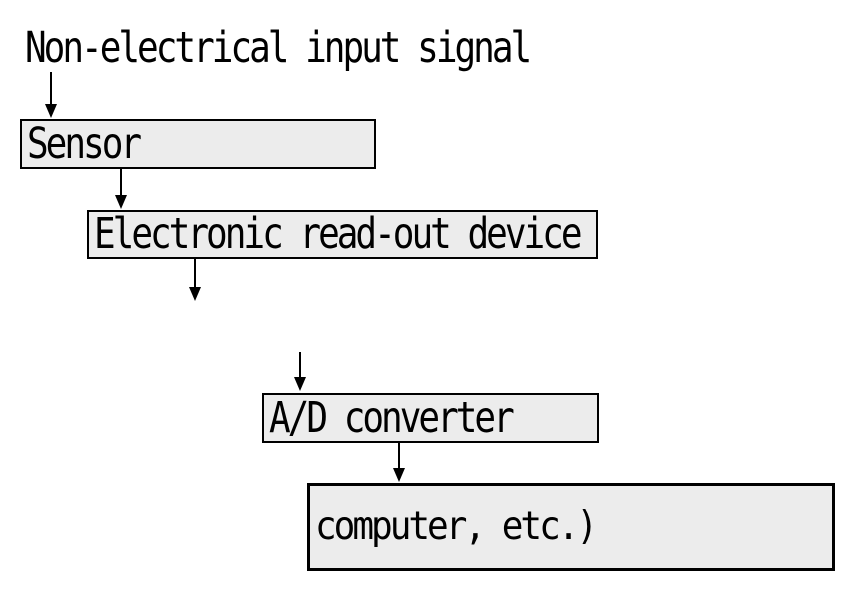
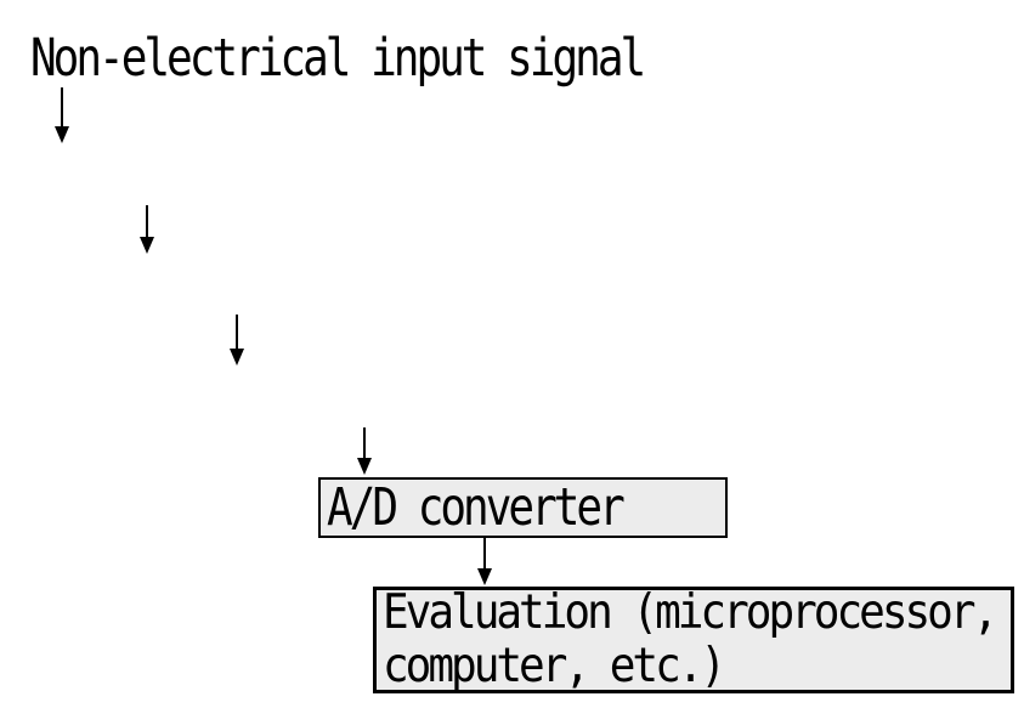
  Non-electrical input signal
- Sensor
- Electronic read-out device
  A/D converter
+ Evaluation (microprocessor,
  computer, etc.)
